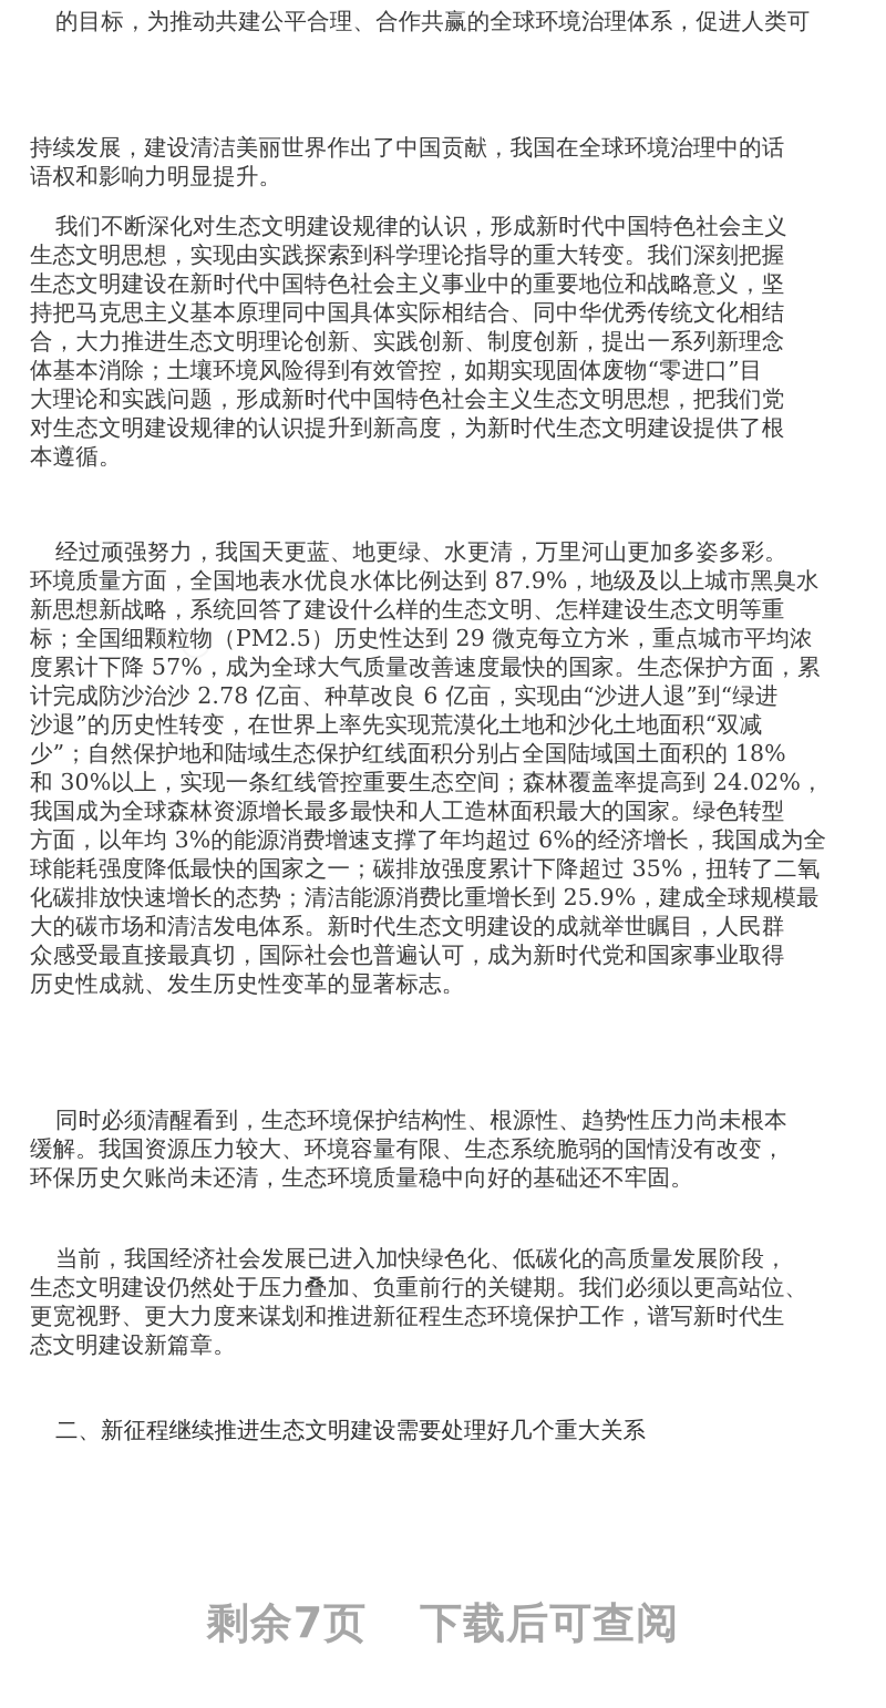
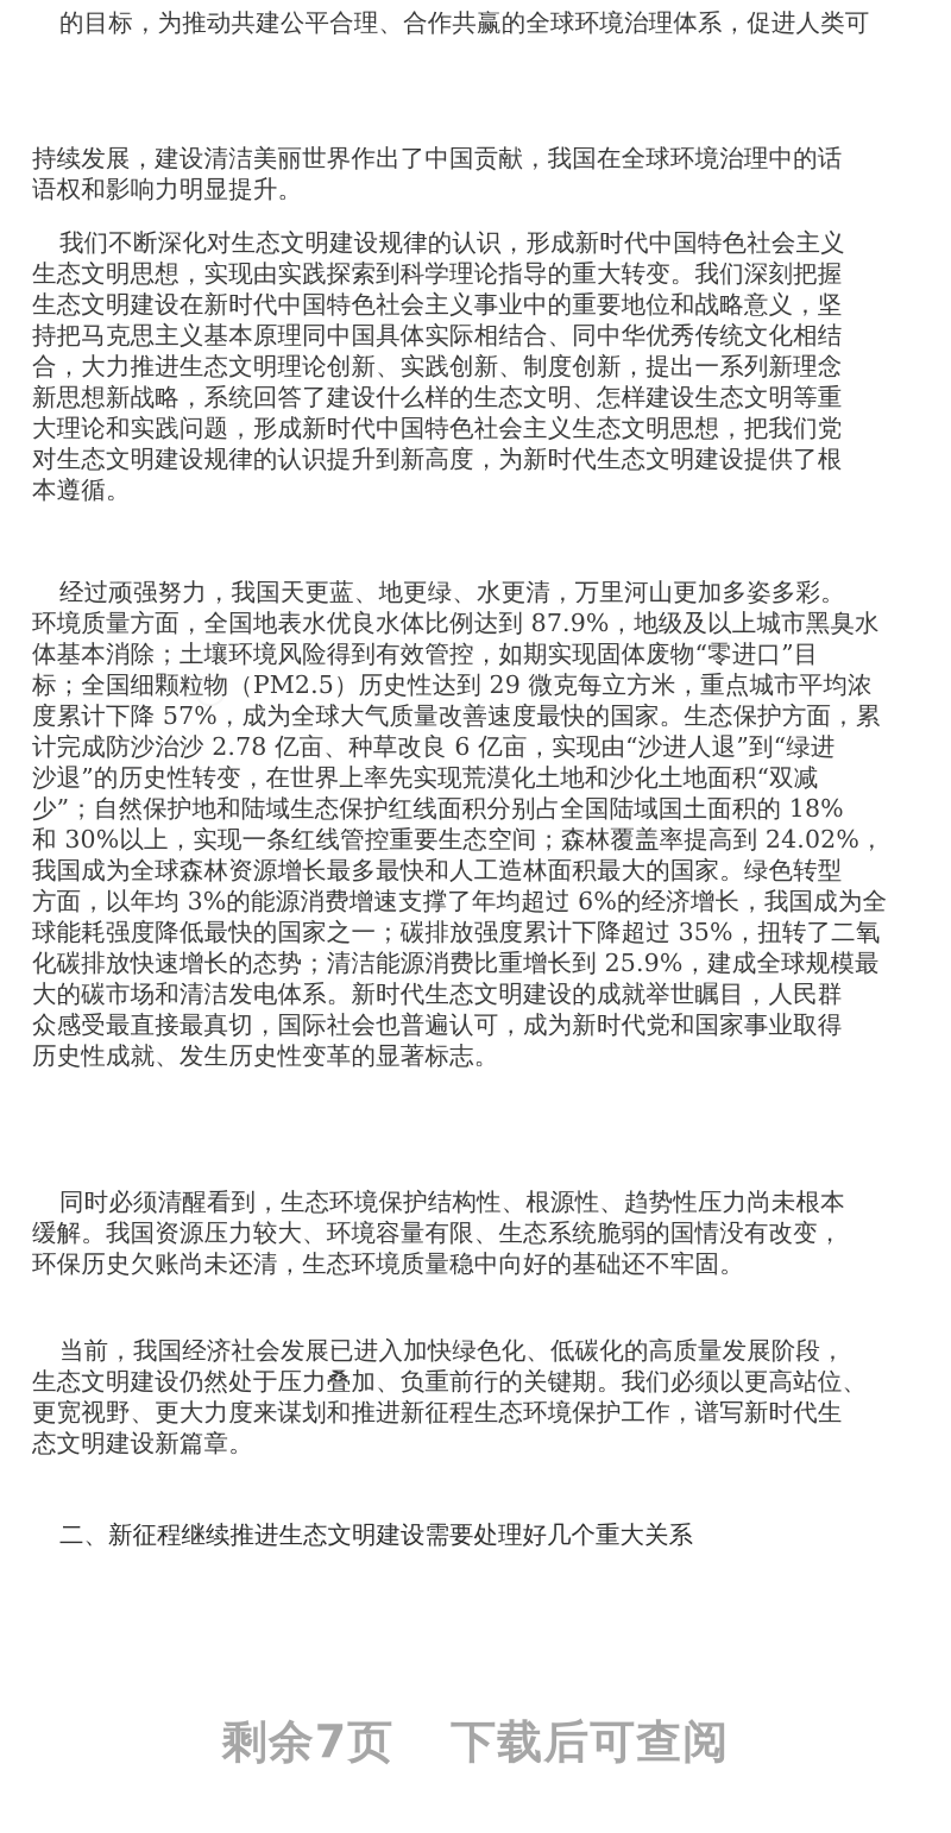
  的目标，为推动共建公平合理、合作共赢的全球环境治理体系，促进人类可
  持续发展，建设清洁美丽世界作出了中国贡献，我国在全球环境治理中的话
  语权和影响力明显提升。
  我们不断深化对生态文明建设规律的认识，形成新时代中国特色社会主义
  生态文明思想，实现由实践探索到科学理论指导的重大转变。我们深刻把握
  生态文明建设在新时代中国特色社会主义事业中的重要地位和战略意义，坚
  持把马克思主义基本原理同中国具体实际相结合、同中华优秀传统文化相结
  合，大力推进生态文明理论创新、实践创新、制度创新，提出一系列新理念
- 体基本消除；土壤环境风险得到有效管控，如期实现固体废物“零进口”目
+ 新思想新战略，系统回答了建设什么样的生态文明、怎样建设生态文明等重
  大理论和实践问题，形成新时代中国特色社会主义生态文明思想，把我们党
  对生态文明建设规律的认识提升到新高度，为新时代生态文明建设提供了根
  本遵循。
  经过顽强努力，我国天更蓝、地更绿、水更清，万里河山更加多姿多彩。
  环境质量方面，全国地表水优良水体比例达到 87.9%，地级及以上城市黑臭水
- 新思想新战略，系统回答了建设什么样的生态文明、怎样建设生态文明等重
+ 体基本消除；土壤环境风险得到有效管控，如期实现固体废物“零进口”目
  标；全国细颗粒物（PM2.5）历史性达到 29 微克每立方米，重点城市平均浓
  度累计下降 57%，成为全球大气质量改善速度最快的国家。生态保护方面，累
  计完成防沙治沙 2.78 亿亩、种草改良 6 亿亩，实现由“沙进人退”到“绿进
  沙退”的历史性转变，在世界上率先实现荒漠化土地和沙化土地面积“双减
  少”；自然保护地和陆域生态保护红线面积分别占全国陆域国土面积的 18%
  和 30%以上，实现一条红线管控重要生态空间；森林覆盖率提高到 24.02%，
  我国成为全球森林资源增长最多最快和人工造林面积最大的国家。绿色转型
  方面，以年均 3%的能源消费增速支撑了年均超过 6%的经济增长，我国成为全
  球能耗强度降低最快的国家之一；碳排放强度累计下降超过 35%，扭转了二氧
  化碳排放快速增长的态势；清洁能源消费比重增长到 25.9%，建成全球规模最
  大的碳市场和清洁发电体系。新时代生态文明建设的成就举世瞩目，人民群
  众感受最直接最真切，国际社会也普遍认可，成为新时代党和国家事业取得
  历史性成就、发生历史性变革的显著标志。
  同时必须清醒看到，生态环境保护结构性、根源性、趋势性压力尚未根本
  缓解。我国资源压力较大、环境容量有限、生态系统脆弱的国情没有改变，
  环保历史欠账尚未还清，生态环境质量稳中向好的基础还不牢固。
  当前，我国经济社会发展已进入加快绿色化、低碳化的高质量发展阶段，
  生态文明建设仍然处于压力叠加、负重前行的关键期。我们必须以更高站位、
  更宽视野、更大力度来谋划和推进新征程生态环境保护工作，谱写新时代生
  态文明建设新篇章。
  二、新征程继续推进生态文明建设需要处理好几个重大关系
  剩余7页 下载后可查阅
